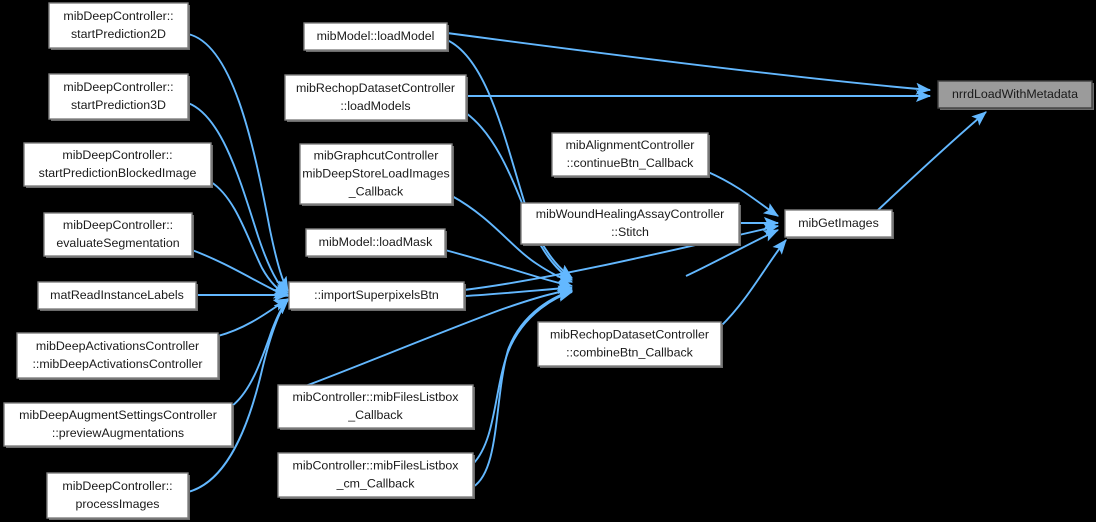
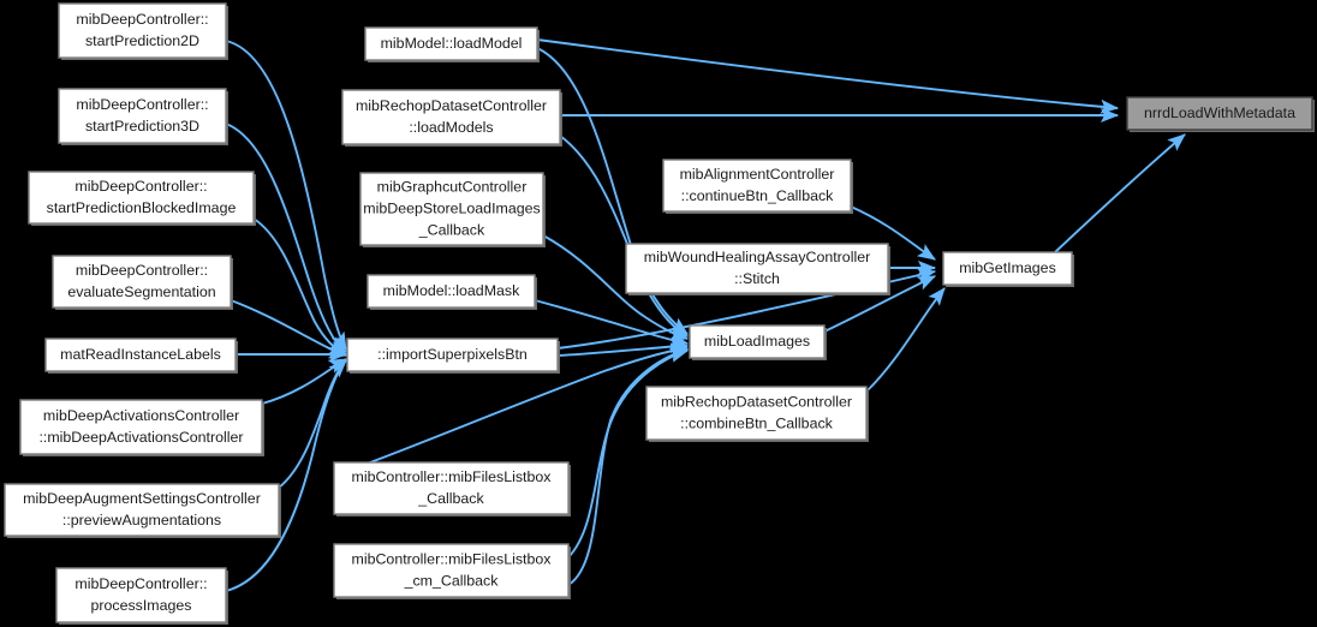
  mibDeepController::
  startPrediction2D
  mibDeepController::
  startPrediction3D
  mibDeepController::
  startPredictionBlockedImage
  mibDeepController::
  evaluateSegmentation
  matReadInstanceLabels
  mibDeepActivationsController
  ::mibDeepActivationsController
  mibDeepAugmentSettingsController
  ::previewAugmentations
  mibDeepController::
  processImages
  mibModel::loadModel
  mibRechopDatasetController
  ::loadModels
  mibGraphcutController
  mibDeepStoreLoadImages
  _Callback
  mibModel::loadMask
  ::importSuperpixelsBtn
  mibController::mibFilesListbox
  _Callback
  mibController::mibFilesListbox
  _cm_Callback
  mibAlignmentController
  ::continueBtn_Callback
  mibWoundHealingAssayController
  ::Stitch
+ mibLoadImages
  mibRechopDatasetController
  ::combineBtn_Callback
  mibGetImages
  nrrdLoadWithMetadata
